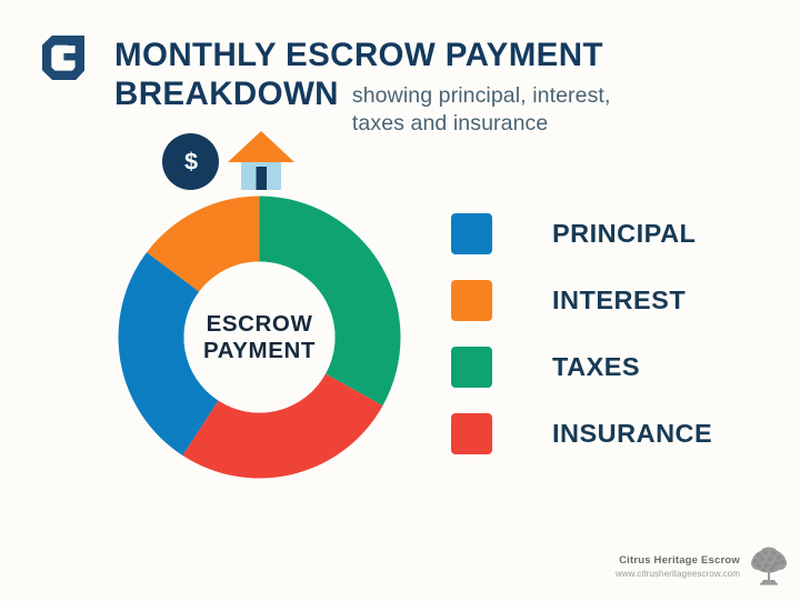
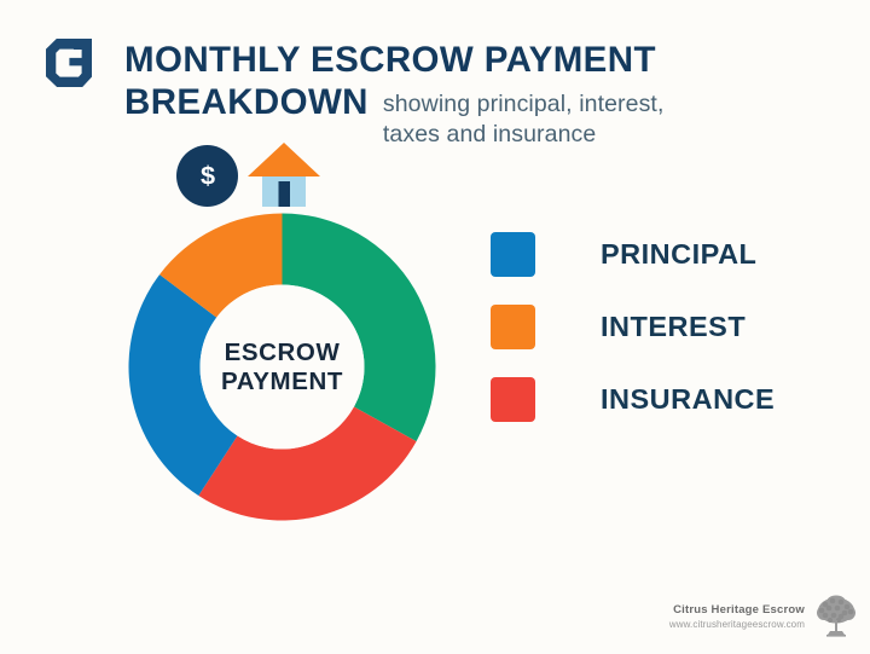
  MONTHLY ESCROW PAYMENT
  BREAKDOWN
  showing principal, interest,
  taxes and insurance
  $
  ESCROW
  PAYMENT
  PRINCIPAL
  INTEREST
- TAXES
  INSURANCE
  Citrus Heritage Escrow
  www.citrusheritageescrow.com
